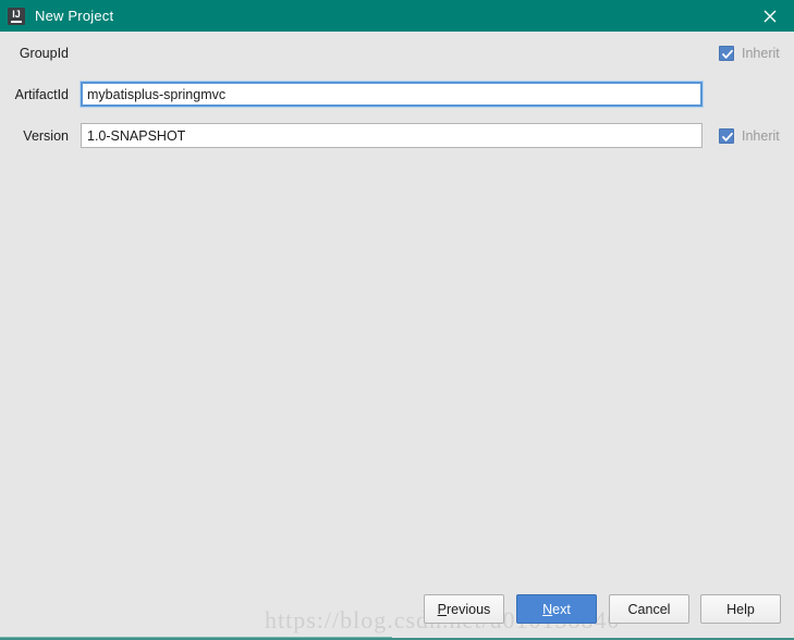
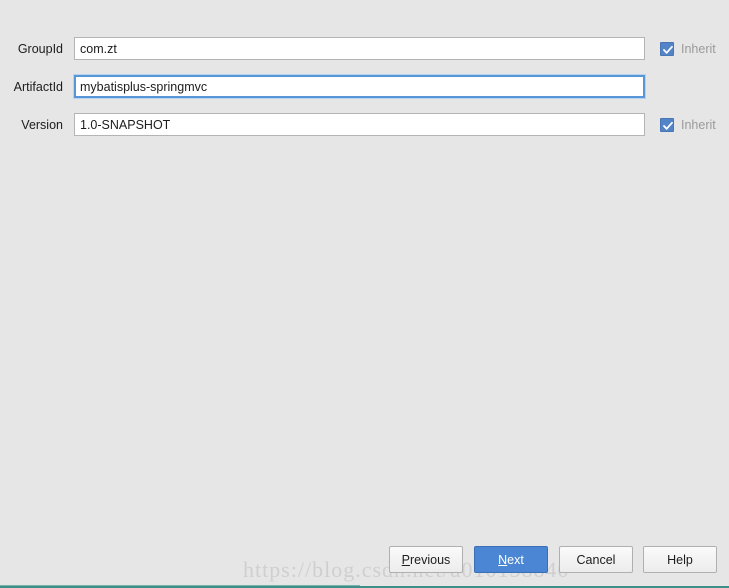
- IJ
- New Project
  GroupId
+ com.zt
  Inherit
  ArtifactId
  mybatisplus-springmvc
  Version
  1.0-SNAPSHOT
  Inherit
  Previous
  Next
  Cancel
  Help
